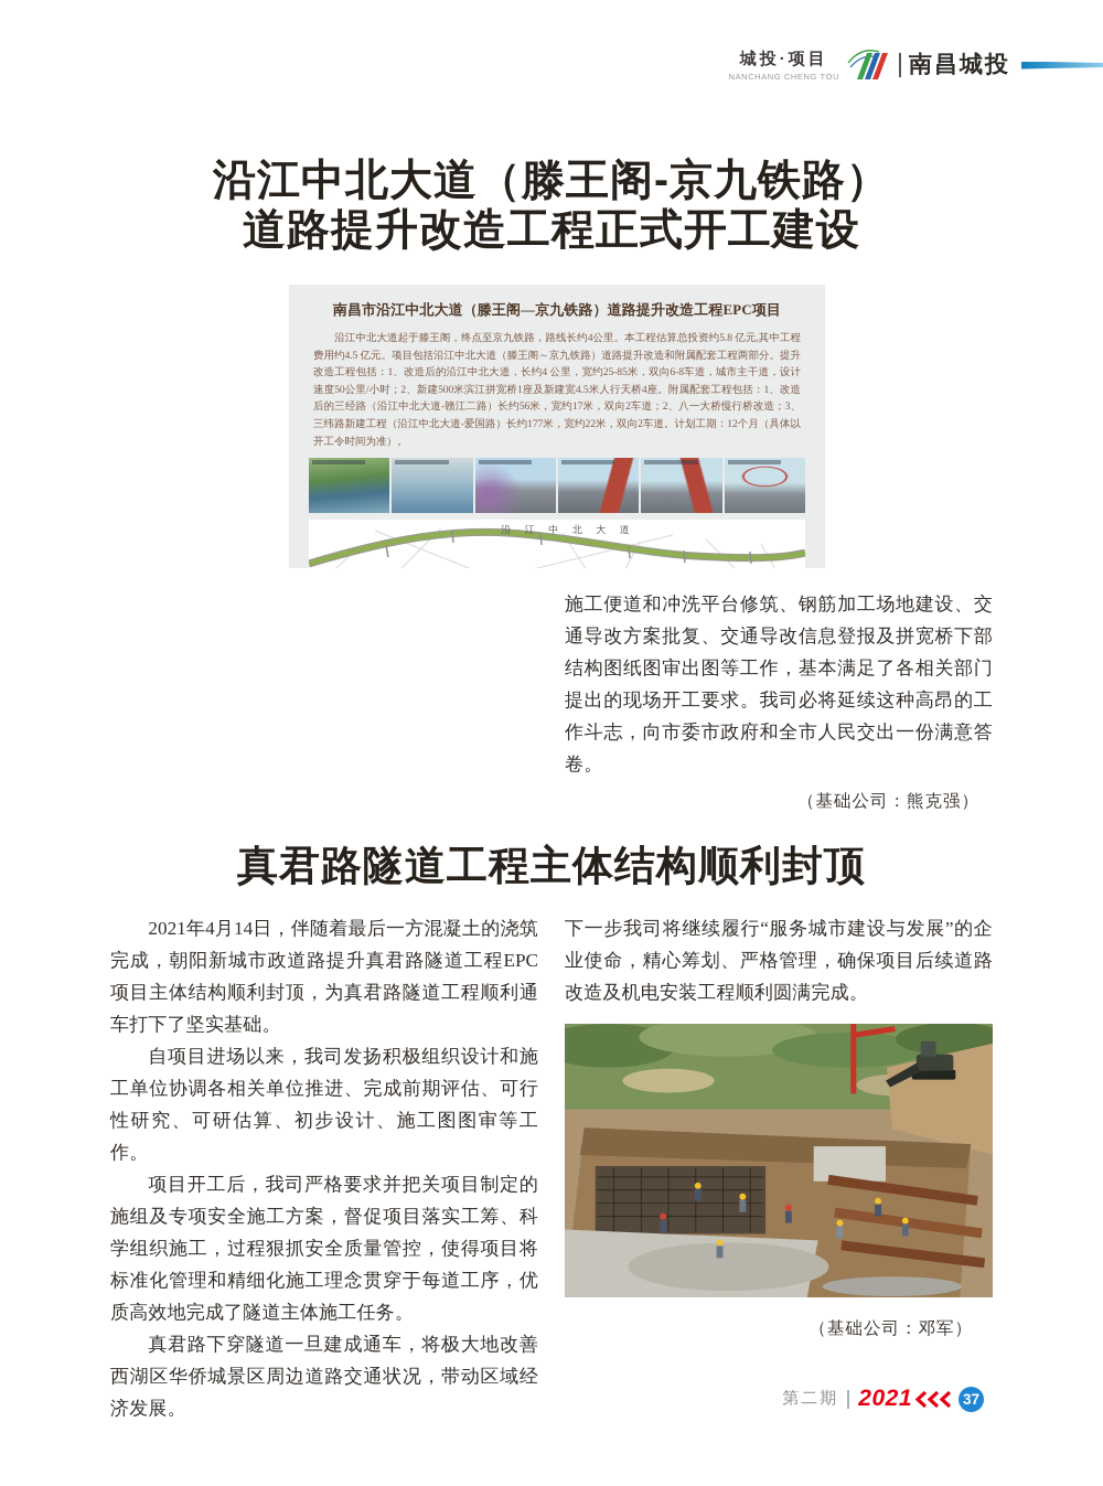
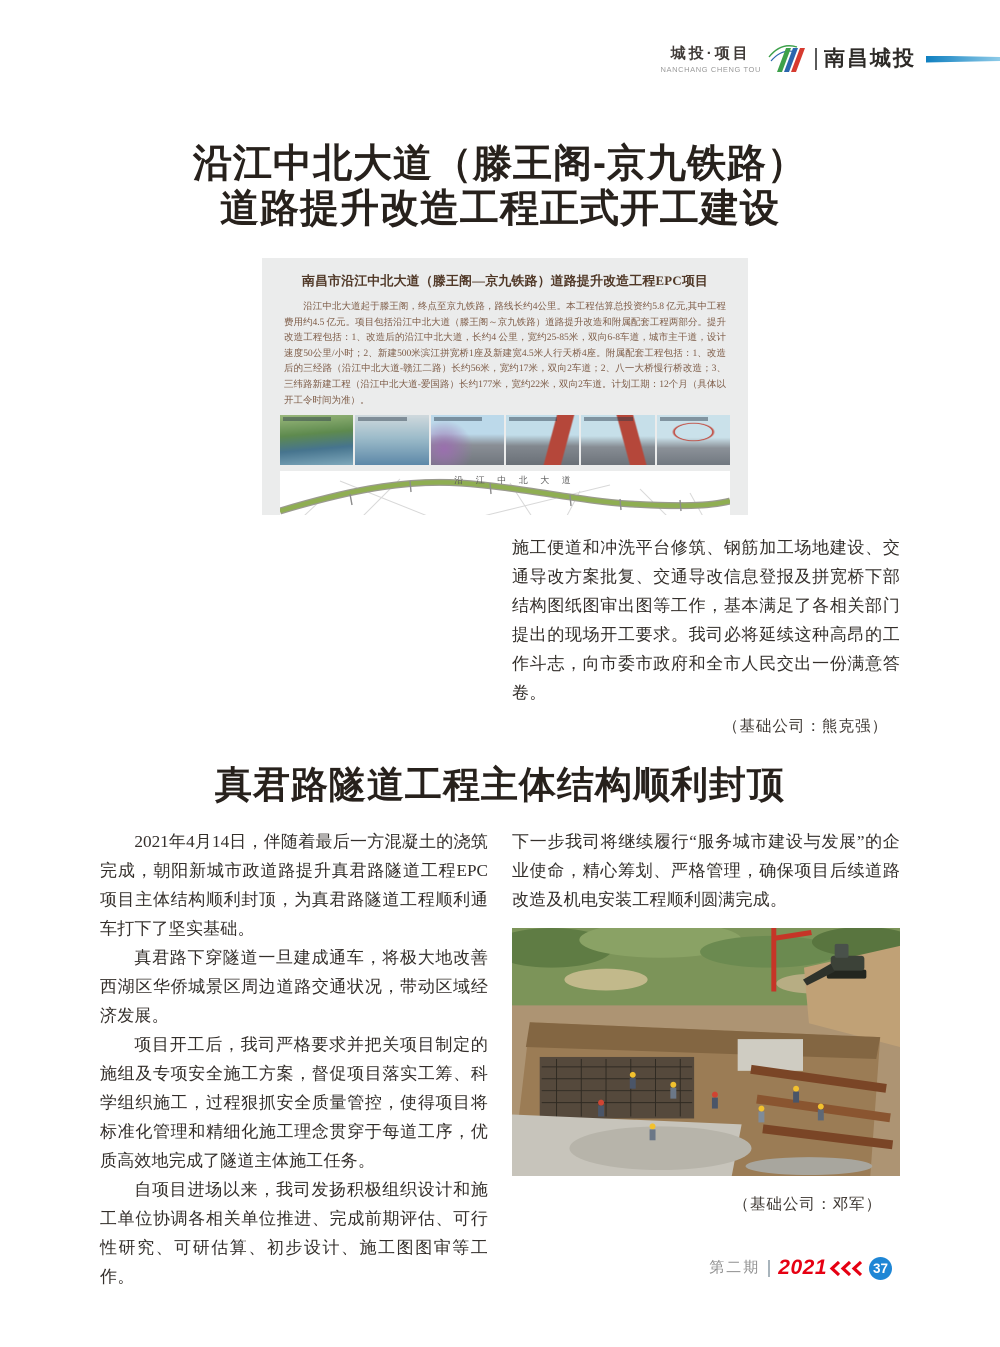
  城投·项目
  NANCHANG CHENG TOU
  南昌城投
  沿江中北大道（滕王阁-京九铁路）
  道路提升改造工程正式开工建设
  南昌市沿江中北大道（滕王阁—京九铁路）道路提升改造工程EPC项目
  沿江中北大道起于滕王阁，终点至京九铁路，路线长约4公里。本工程估算总投资约5.8 亿元,其中工程费用约4.5 亿元。项目包括沿江中北大道（滕王阁～京九铁路）道路提升改造和附属配套工程两部分。提升改造工程包括：1、改造后的沿江中北大道，长约4 公里，宽约25-85米，双向6-8车道，城市主干道，设计速度50公里/小时；2、新建500米滨江拼宽桥1座及新建宽4.5米人行天桥4座。附属配套工程包括：1、改造后的三经路（沿江中北大道-赣江二路）长约56米，宽约17米，双向2车道；2、八一大桥慢行桥改造；3、三纬路新建工程（沿江中北大道-爱国路）长约177米，宽约22米，双向2车道。计划工期：12个月（具体以开工令时间为准）。
  沿 江 中 北 大 道
  施工便道和冲洗平台修筑、钢筋加工场地建设、交通导改方案批复、交通导改信息登报及拼宽桥下部结构图纸图审出图等工作，基本满足了各相关部门提出的现场开工要求。我司必将延续这种高昂的工作斗志，向市委市政府和全市人民交出一份满意答卷。
  （基础公司：熊克强）
  真君路隧道工程主体结构顺利封顶
  2021年4月14日，伴随着最后一方混凝土的浇筑完成，朝阳新城市政道路提升真君路隧道工程EPC项目主体结构顺利封顶，为真君路隧道工程顺利通车打下了坚实基础。
- 自项目进场以来，我司发扬积极组织设计和施工单位协调各相关单位推进、完成前期评估、可行性研究、可研估算、初步设计、施工图图审等工作。
+ 真君路下穿隧道一旦建成通车，将极大地改善西湖区华侨城景区周边道路交通状况，带动区域经济发展。
  项目开工后，我司严格要求并把关项目制定的施组及专项安全施工方案，督促项目落实工筹、科学组织施工，过程狠抓安全质量管控，使得项目将标准化管理和精细化施工理念贯穿于每道工序，优质高效地完成了隧道主体施工任务。
- 真君路下穿隧道一旦建成通车，将极大地改善西湖区华侨城景区周边道路交通状况，带动区域经济发展。
+ 自项目进场以来，我司发扬积极组织设计和施工单位协调各相关单位推进、完成前期评估、可行性研究、可研估算、初步设计、施工图图审等工作。
  下一步我司将继续履行“服务城市建设与发展”的企业使命，精心筹划、严格管理，确保项目后续道路改造及机电安装工程顺利圆满完成。
  （基础公司：邓军）
  第二期
  2021
  37
